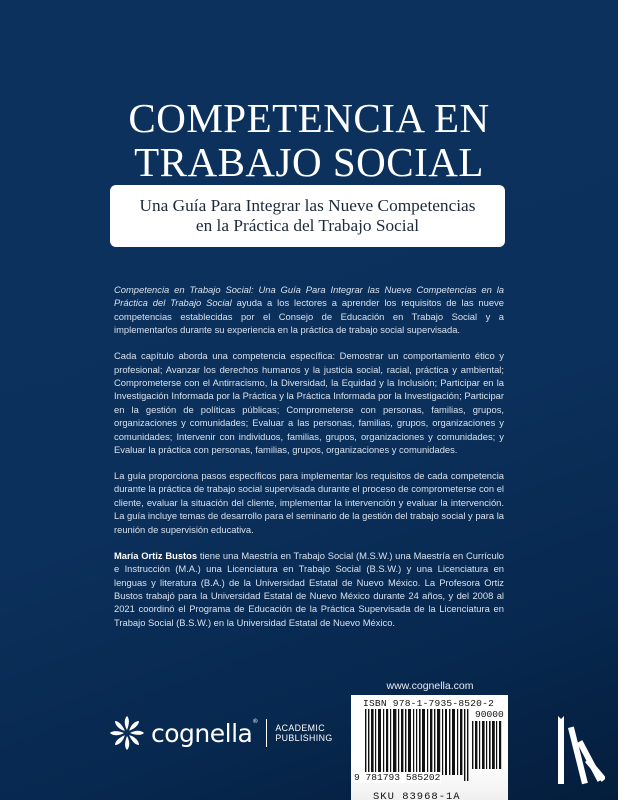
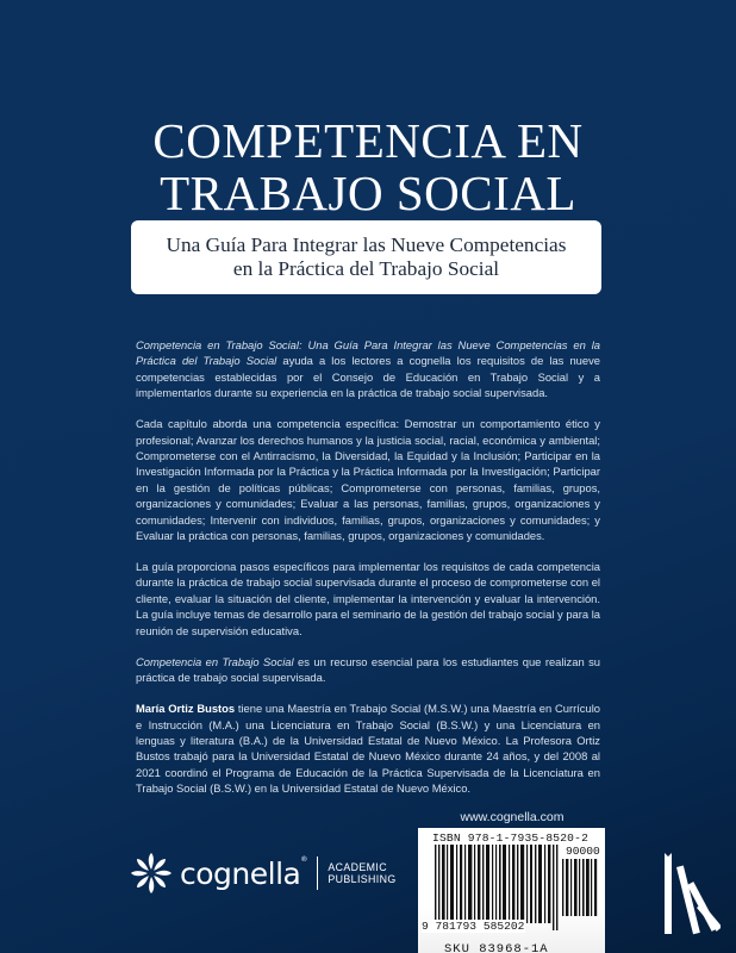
  COMPETENCIA EN
  TRABAJO SOCIAL
  Una Guía Para Integrar las Nueve Competencias
  en la Práctica del Trabajo Social
- Competencia en Trabajo Social: Una Guía Para Integrar las Nueve Competencias en la Práctica del Trabajo Social ayuda a los lectores a aprender los requisitos de las nueve competencias establecidas por el Consejo de Educación en Trabajo Social y a implementarlos durante su experiencia en la práctica de trabajo social supervisada.
+ Competencia en Trabajo Social: Una Guía Para Integrar las Nueve Competencias en la Práctica del Trabajo Social ayuda a los lectores a cognella los requisitos de las nueve competencias establecidas por el Consejo de Educación en Trabajo Social y a implementarlos durante su experiencia en la práctica de trabajo social supervisada.
- Cada capítulo aborda una competencia específica: Demostrar un comportamiento ético y profesional; Avanzar los derechos humanos y la justicia social, racial, práctica y ambiental; Comprometerse con el Antirracismo, la Diversidad, la Equidad y la Inclusión; Participar en la Investigación Informada por la Práctica y la Práctica Informada por la Investigación; Participar en la gestión de políticas públicas; Comprometerse con personas, familias, grupos, organizaciones y comunidades; Evaluar a las personas, familias, grupos, organizaciones y comunidades; Intervenir con individuos, familias, grupos, organizaciones y comunidades; y Evaluar la práctica con personas, familias, grupos, organizaciones y comunidades.
+ Cada capítulo aborda una competencia específica: Demostrar un comportamiento ético y profesional; Avanzar los derechos humanos y la justicia social, racial, económica y ambiental; Comprometerse con el Antirracismo, la Diversidad, la Equidad y la Inclusión; Participar en la Investigación Informada por la Práctica y la Práctica Informada por la Investigación; Participar en la gestión de políticas públicas; Comprometerse con personas, familias, grupos, organizaciones y comunidades; Evaluar a las personas, familias, grupos, organizaciones y comunidades; Intervenir con individuos, familias, grupos, organizaciones y comunidades; y Evaluar la práctica con personas, familias, grupos, organizaciones y comunidades.
  La guía proporciona pasos específicos para implementar los requisitos de cada competencia durante la práctica de trabajo social supervisada durante el proceso de comprometerse con el cliente, evaluar la situación del cliente, implementar la intervención y evaluar la intervención. La guía incluye temas de desarrollo para el seminario de la gestión del trabajo social y para la reunión de supervisión educativa.
+ Competencia en Trabajo Social es un recurso esencial para los estudiantes que realizan su práctica de trabajo social supervisada.
  María Ortiz Bustos tiene una Maestría en Trabajo Social (M.S.W.) una Maestría en Currículo e Instrucción (M.A.) una Licenciatura en Trabajo Social (B.S.W.) y una Licenciatura en lenguas y literatura (B.A.) de la Universidad Estatal de Nuevo México. La Profesora Ortiz Bustos trabajó para la Universidad Estatal de Nuevo México durante 24 años, y del 2008 al 2021 coordinó el Programa de Educación de la Práctica Supervisada de la Licenciatura en Trabajo Social (B.S.W.) en la Universidad Estatal de Nuevo México.
  cognella
  ACADEMIC
  PUBLISHING
  www.cognella.com
  ISBN 978-1-7935-8520-2
  90000
  9 781793 585202
  SKU 83968-1A
